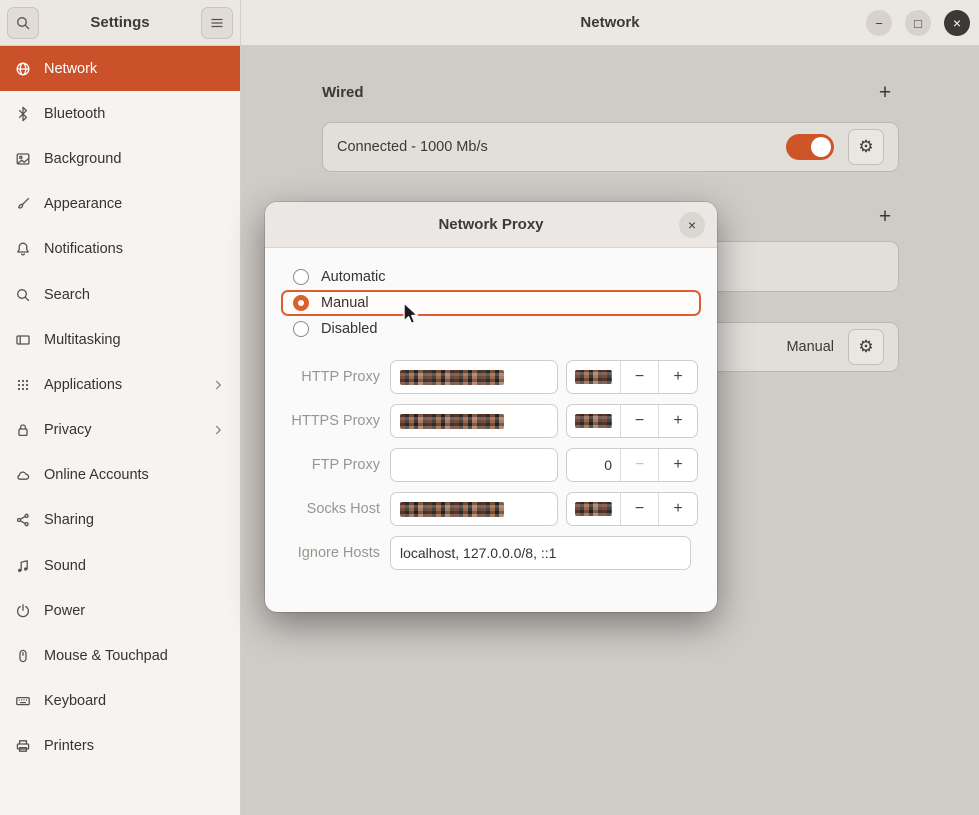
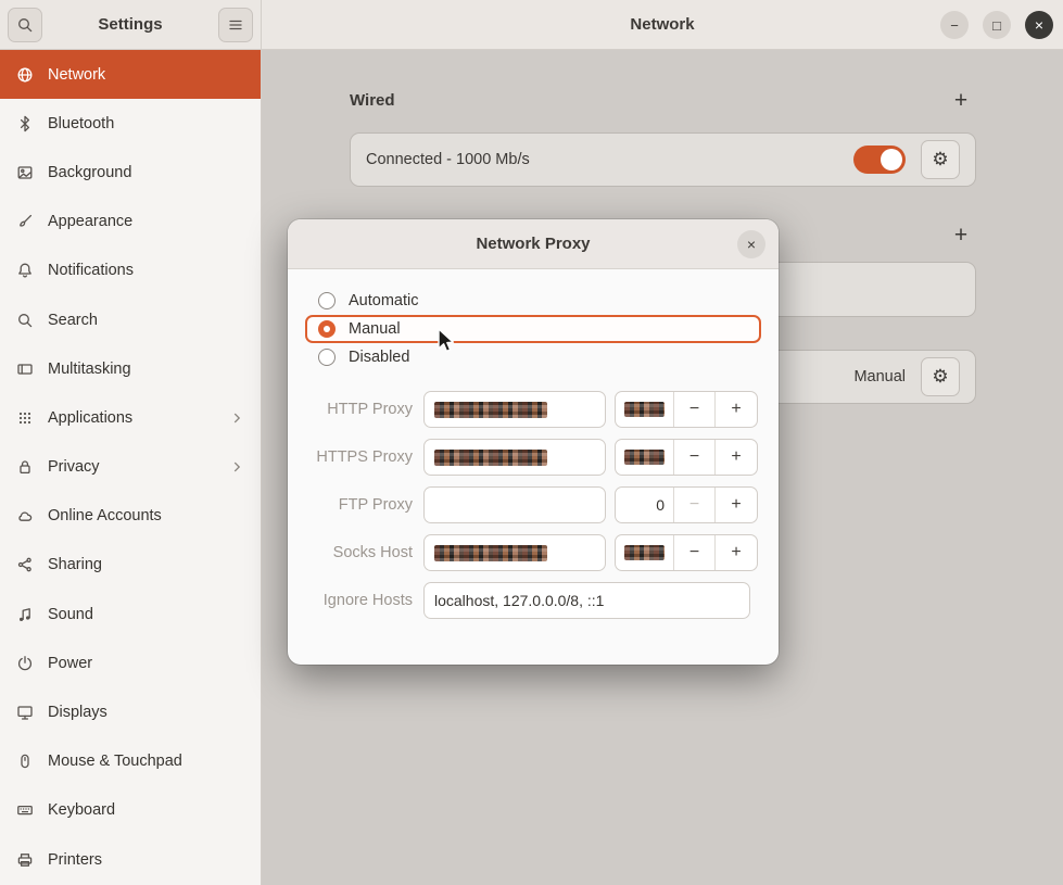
  Settings
  Network
  Bluetooth
  Background
  Appearance
  Notifications
  Search
  Multitasking
  Applications
  Privacy
  Online Accounts
  Sharing
  Sound
  Power
+ Displays
  Mouse & Touchpad
  Keyboard
  Printers
  Network
  −
  □
  ×
  Wired
  +
  Connected - 1000 Mb/s
  ⚙
  +
  Manual
  ⚙
  Network Proxy
  ×
  Automatic
  Manual
  Disabled
  HTTP Proxy
  −
  +
  HTTPS Proxy
  −
  +
  FTP Proxy
  0
  −
  +
  Socks Host
  −
  +
  Ignore Hosts
  localhost, 127.0.0.0/8, ::1
